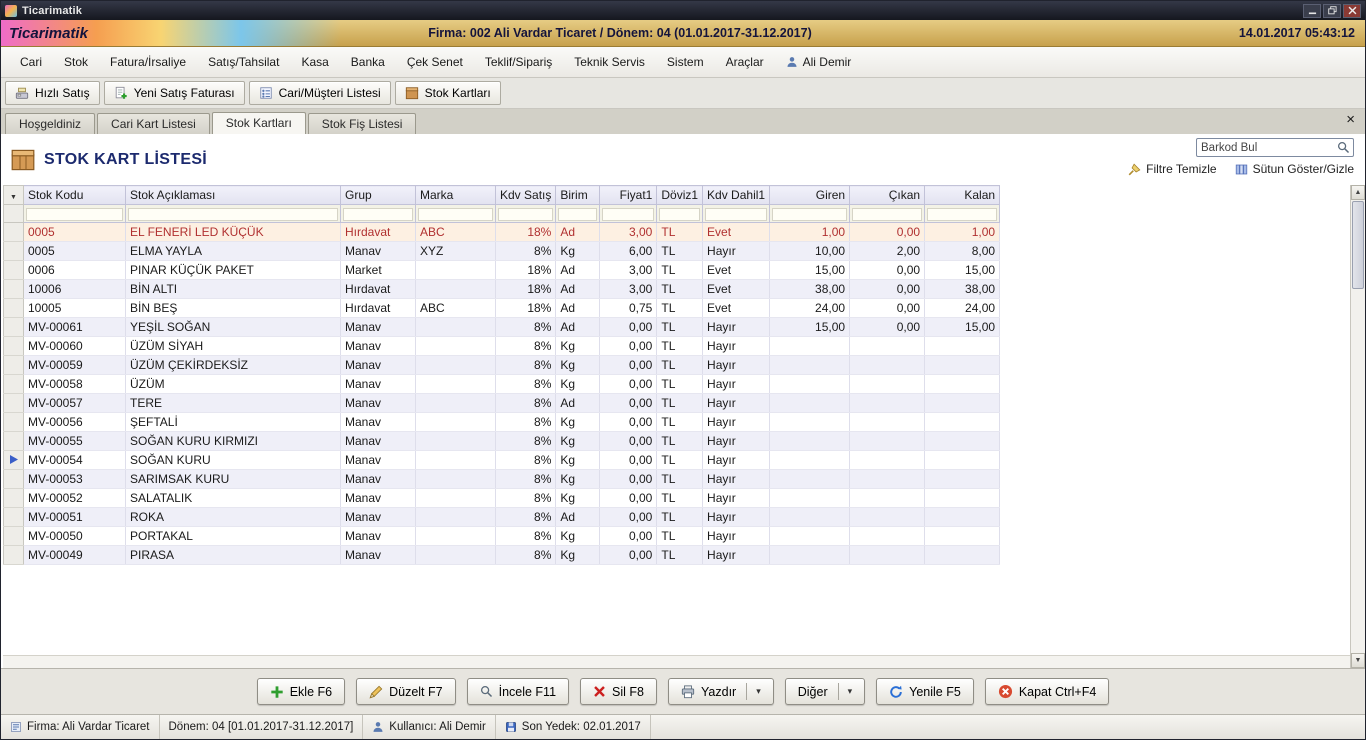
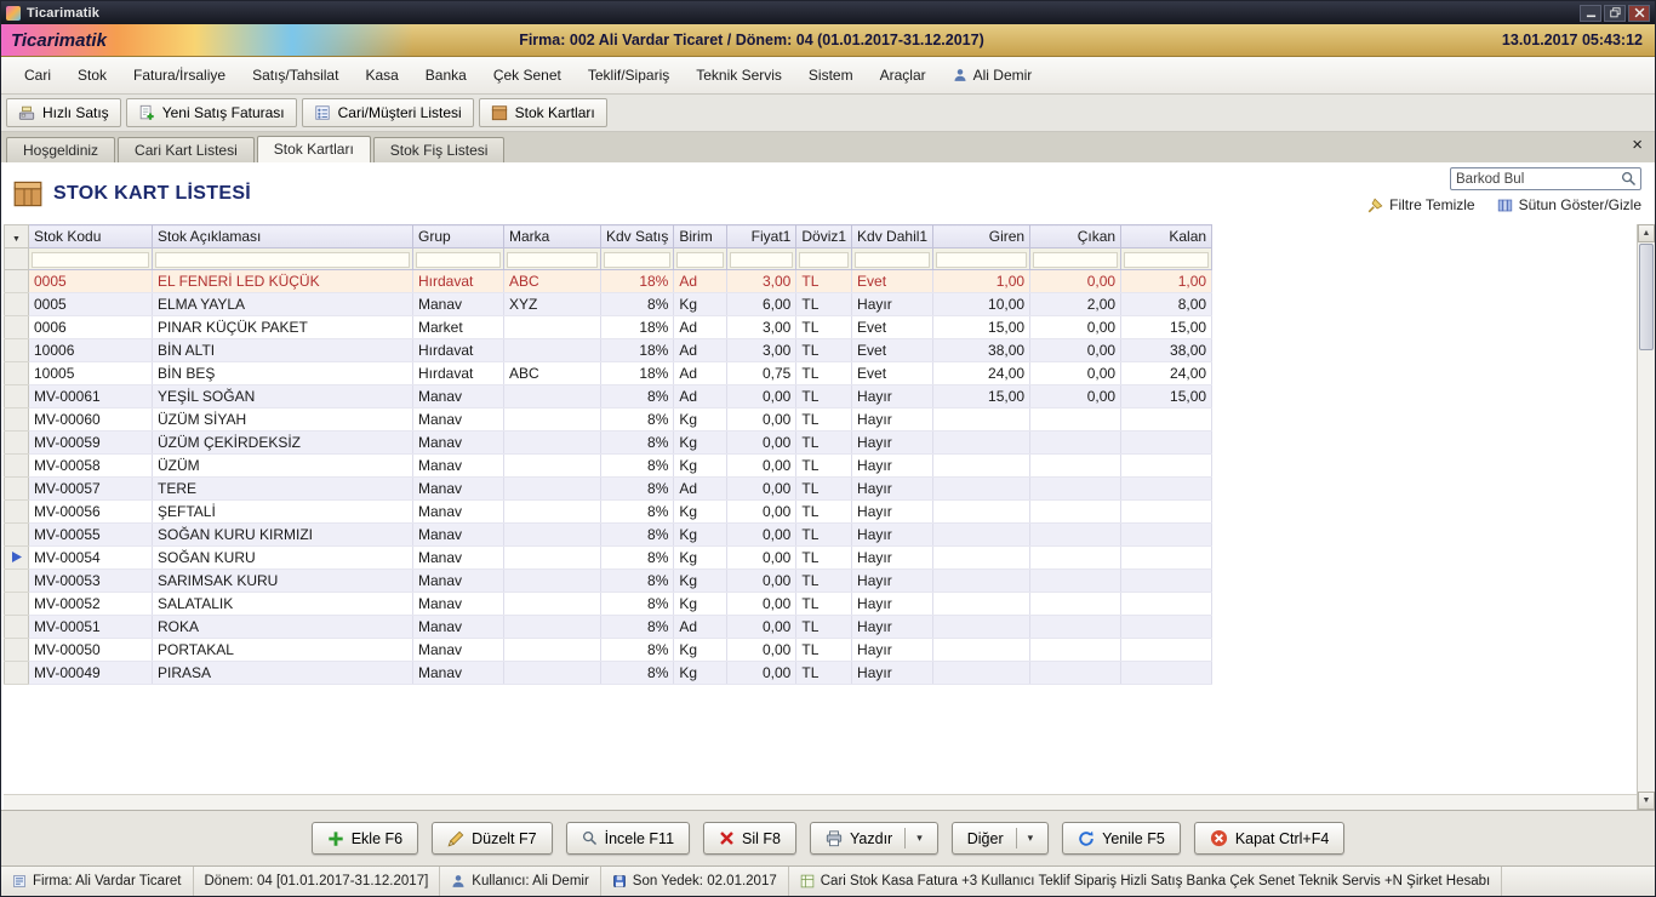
  Ticarimatik
  Ticarimatik
  Firma: 002 Ali Vardar Ticaret / Dönem: 04 (01.01.2017-31.12.2017)
- 14.01.2017 05:43:12
+ 13.01.2017 05:43:12
  Cari
  Stok
  Fatura/İrsaliye
  Satış/Tahsilat
  Kasa
  Banka
  Çek Senet
  Teklif/Sipariş
  Teknik Servis
  Sistem
  Araçlar
  Ali Demir
  Hızlı Satış
  Yeni Satış Faturası
  Cari/Müşteri Listesi
  Stok Kartları
  Hoşgeldiniz
  Cari Kart Listesi
  Stok Kartları
  Stok Fiş Listesi
  ×
  STOK KART LİSTESİ
  Barkod Bul
  Filtre Temizle
  Sütun Göster/Gizle
  	Stok Kodu	Stok Açıklaması	Grup	Marka	Kdv Satış	Birim	Fiyat1	Döviz1	Kdv Dahil1	Giren	Çıkan	Kalan
  	0005	EL FENERİ LED KÜÇÜK	Hırdavat	ABC	18%	Ad	3,00	TL	Evet	1,00	0,00	1,00
  	0005	ELMA YAYLA	Manav	XYZ	8%	Kg	6,00	TL	Hayır	10,00	2,00	8,00
  	0006	PINAR KÜÇÜK PAKET	Market		18%	Ad	3,00	TL	Evet	15,00	0,00	15,00
  	10006	BİN ALTI	Hırdavat		18%	Ad	3,00	TL	Evet	38,00	0,00	38,00
  	10005	BİN BEŞ	Hırdavat	ABC	18%	Ad	0,75	TL	Evet	24,00	0,00	24,00
  	MV-00061	YEŞİL SOĞAN	Manav		8%	Ad	0,00	TL	Hayır	15,00	0,00	15,00
  	MV-00060	ÜZÜM SİYAH	Manav		8%	Kg	0,00	TL	Hayır
  	MV-00059	ÜZÜM ÇEKİRDEKSİZ	Manav		8%	Kg	0,00	TL	Hayır
  	MV-00058	ÜZÜM	Manav		8%	Kg	0,00	TL	Hayır
  	MV-00057	TERE	Manav		8%	Ad	0,00	TL	Hayır
  	MV-00056	ŞEFTALİ	Manav		8%	Kg	0,00	TL	Hayır
  	MV-00055	SOĞAN KURU KIRMIZI	Manav		8%	Kg	0,00	TL	Hayır
  	MV-00054	SOĞAN KURU	Manav		8%	Kg	0,00	TL	Hayır
  	MV-00053	SARIMSAK KURU	Manav		8%	Kg	0,00	TL	Hayır
  	MV-00052	SALATALIK	Manav		8%	Kg	0,00	TL	Hayır
  	MV-00051	ROKA	Manav		8%	Ad	0,00	TL	Hayır
  	MV-00050	PORTAKAL	Manav		8%	Kg	0,00	TL	Hayır
  	MV-00049	PIRASA	Manav		8%	Kg	0,00	TL	Hayır
  Ekle F6
  Düzelt F7
  İncele F11
  Sil F8
  Yazdır
  ▾
  Diğer
  ▾
  Yenile F5
  Kapat Ctrl+F4
  Firma: Ali Vardar Ticaret
  Dönem: 04 [01.01.2017-31.12.2017]
  Kullanıcı: Ali Demir
  Son Yedek: 02.01.2017
+ Cari Stok Kasa Fatura +3 Kullanıcı Teklif Sipariş Hizli Satış Banka Çek Senet Teknik Servis +N Şirket Hesabı
